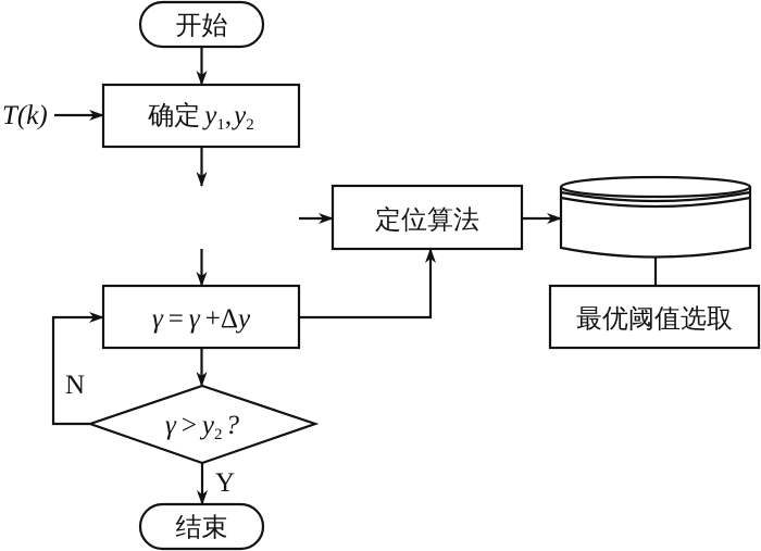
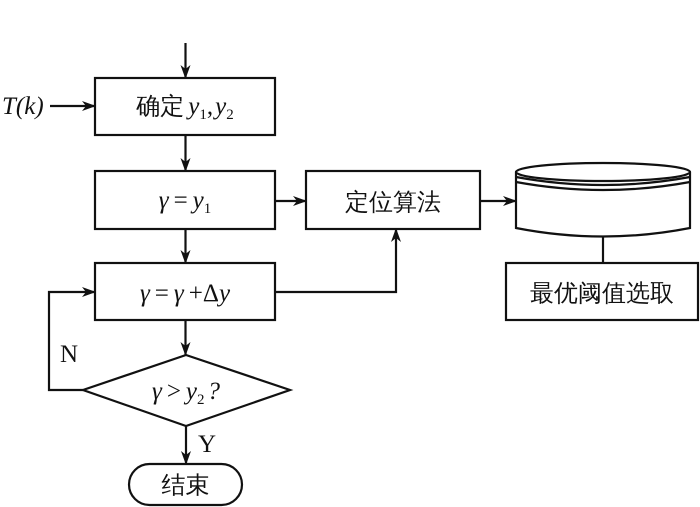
- 开始
  T(k)
  确定 y1 ,y2
+ γ = y1
  定位算法
  最优阈值选取
  γ = γ +Δy
  γ > y2 ?
  N
  Y
  结束
